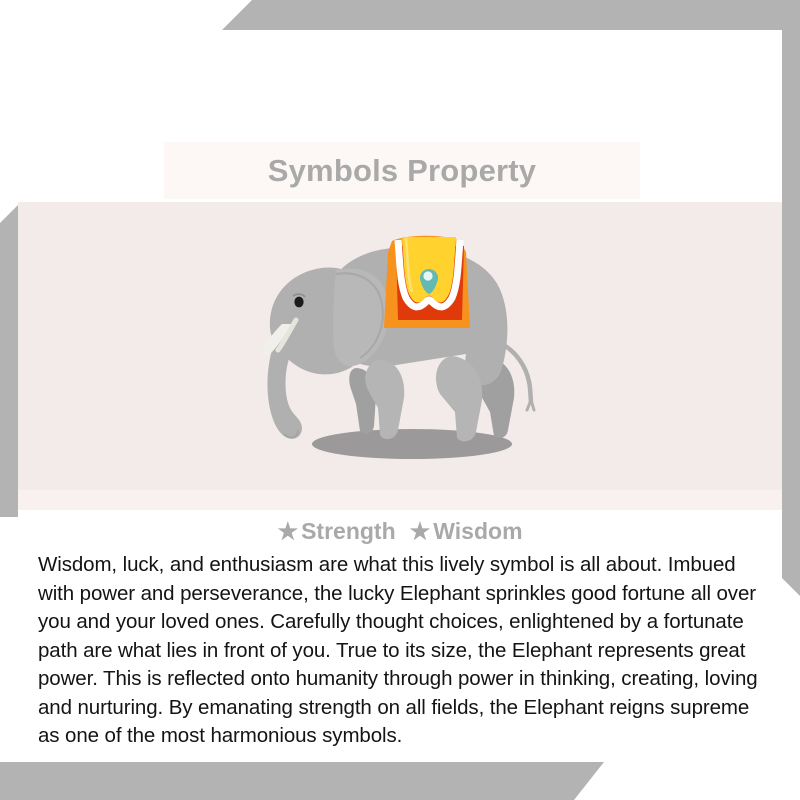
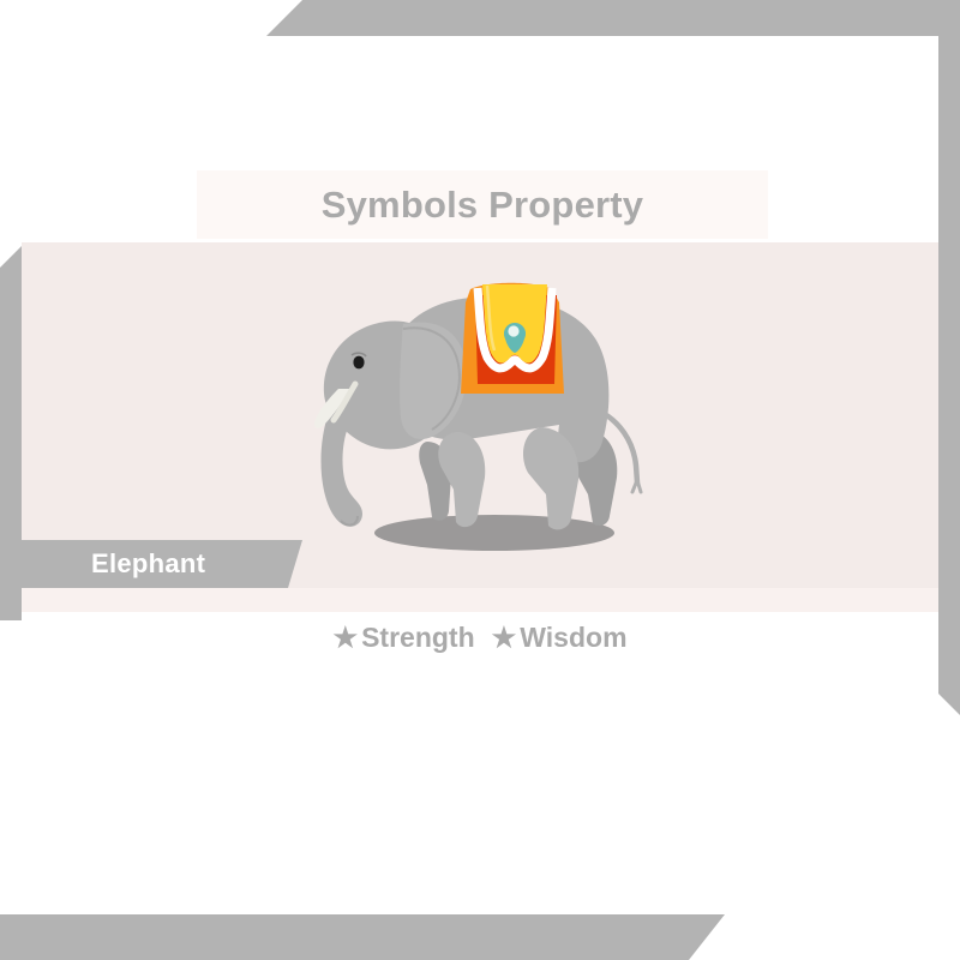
  Symbols Property
+ Elephant
  ★Strength ★Wisdom
- Wisdom, luck, and enthusiasm are what this lively symbol is all about. Imbued with power and perseverance, the lucky Elephant sprinkles good fortune all over you and your loved ones. Carefully thought choices, enlightened by a fortunate path are what lies in front of you. True to its size, the Elephant represents great power. This is reflected onto humanity through power in thinking, creating, loving and nurturing. By emanating strength on all fields, the Elephant reigns supreme as one of the most harmonious symbols.
